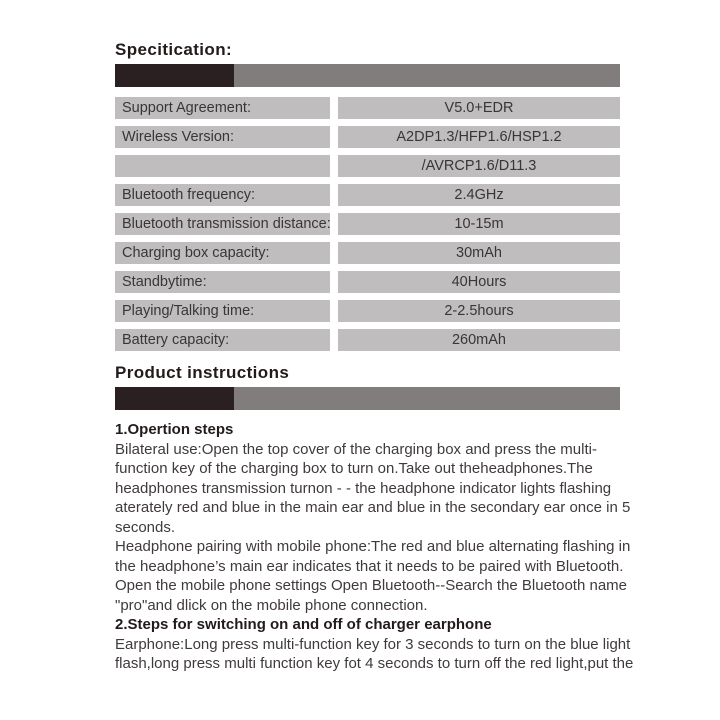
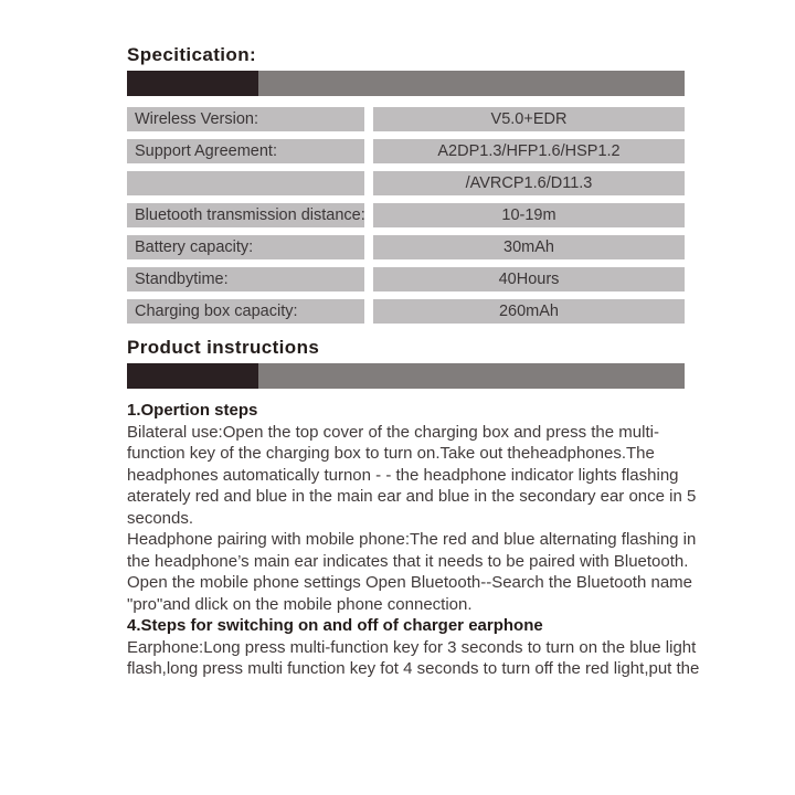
  Specitication:
- Support Agreement:
+ Wireless Version:
  V5.0+EDR
- Wireless Version:
+ Support Agreement:
  A2DP1.3/HFP1.6/HSP1.2
  /AVRCP1.6/D11.3
- Bluetooth frequency:
- 2.4GHz
  Bluetooth transmission distance:
- 10-15m
+ 10-19m
- Charging box capacity:
+ Battery capacity:
  30mAh
  Standbytime:
  40Hours
- Playing/Talking time:
- 2-2.5hours
- Battery capacity:
+ Charging box capacity:
  260mAh
  Product instructions
  1.Opertion steps
- Bilateral use:Open the top cover of the charging box and press the multi-function key of the charging box to turn on.Take out theheadphones.The headphones transmission turnon - - the headphone indicator lights flashing aterately red and blue in the main ear and blue in the secondary ear once in 5 seconds.
+ Bilateral use:Open the top cover of the charging box and press the multi-function key of the charging box to turn on.Take out theheadphones.The headphones automatically turnon - - the headphone indicator lights flashing aterately red and blue in the main ear and blue in the secondary ear once in 5 seconds.
  Headphone pairing with mobile phone:The red and blue alternating flashing in the headphone’s main ear indicates that it needs to be paired with Bluetooth. Open the mobile phone settings Open Bluetooth--Search the Bluetooth name "pro"and dlick on the mobile phone connection.
- 2.Steps for switching on and off of charger earphone
+ 4.Steps for switching on and off of charger earphone
  Earphone:Long press multi-function key for 3 seconds to turn on the blue light flash,long press multi function key fot 4 seconds to turn off the red light,put the
